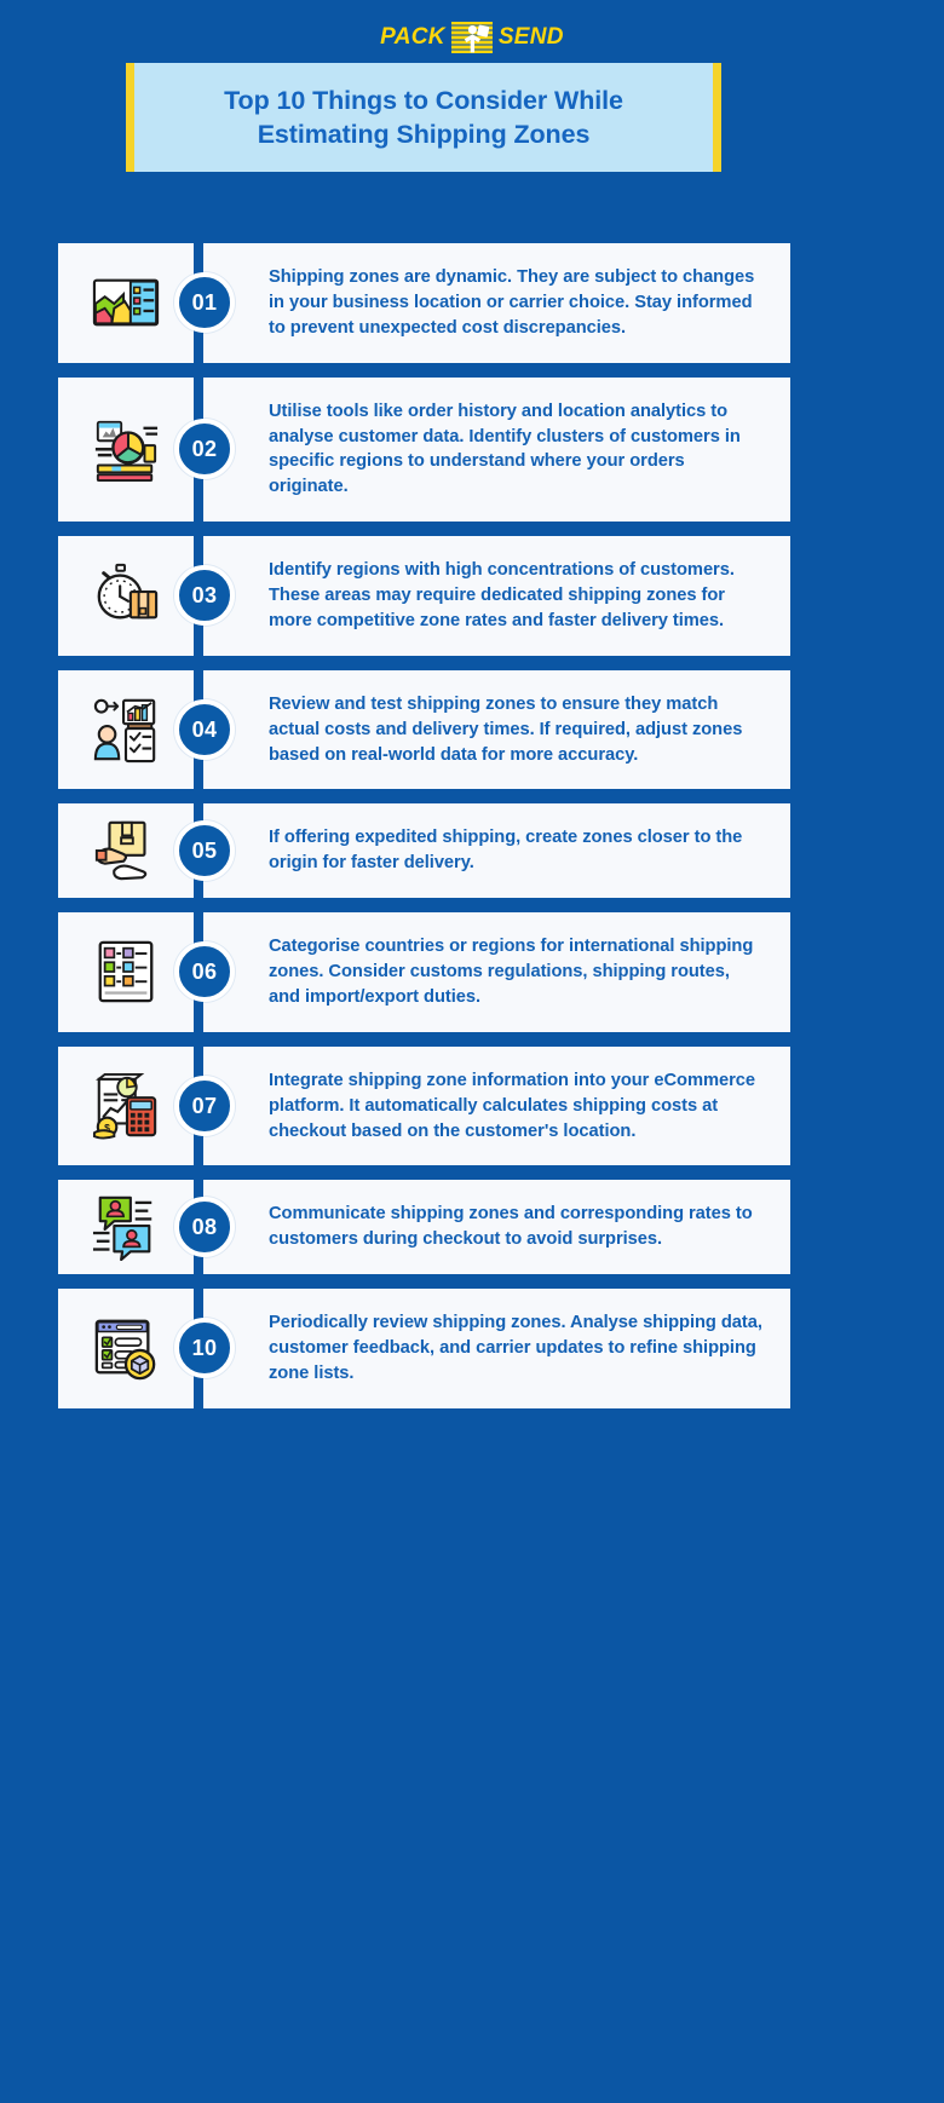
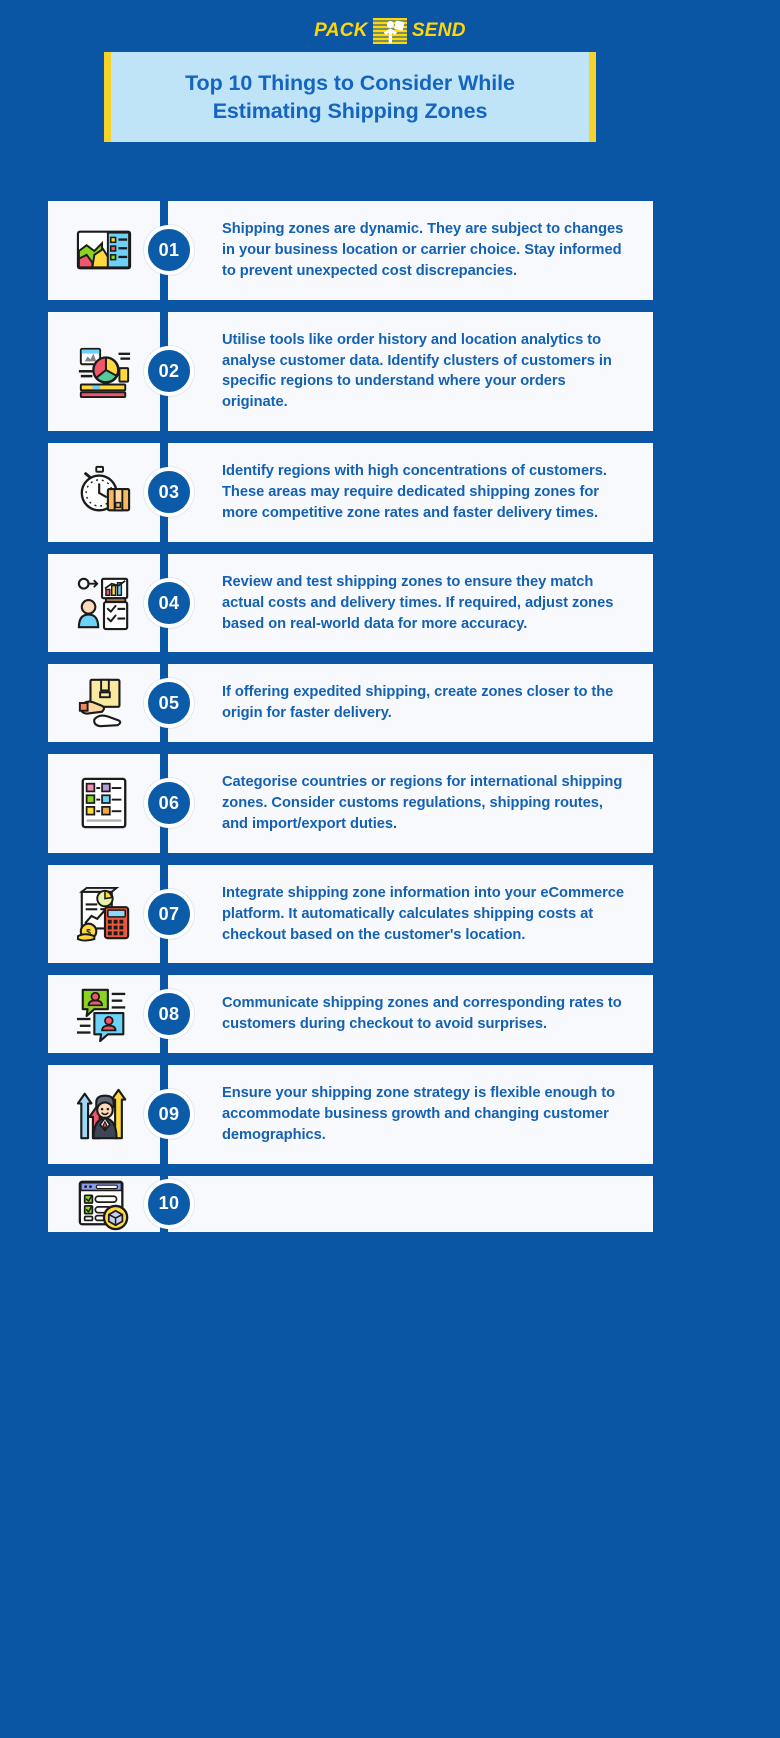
  PACK
  SEND
  Top 10 Things to Consider While Estimating Shipping Zones
  01
  Shipping zones are dynamic. They are subject to changes in your business location or carrier choice. Stay informed to prevent unexpected cost discrepancies.
  02
  Utilise tools like order history and location analytics to analyse customer data. Identify clusters of customers in specific regions to understand where your orders originate.
  03
  Identify regions with high concentrations of customers. These areas may require dedicated shipping zones for more competitive zone rates and faster delivery times.
  04
  Review and test shipping zones to ensure they match actual costs and delivery times. If required, adjust zones based on real-world data for more accuracy.
  05
  If offering expedited shipping, create zones closer to the origin for faster delivery.
  06
  Categorise countries or regions for international shipping zones. Consider customs regulations, shipping routes, and import/export duties.
  $
  07
  Integrate shipping zone information into your eCommerce platform. It automatically calculates shipping costs at checkout based on the customer's location.
  08
  Communicate shipping zones and corresponding rates to customers during checkout to avoid surprises.
+ 09
+ Ensure your shipping zone strategy is flexible enough to accommodate business growth and changing customer demographics.
  10
- Periodically review shipping zones. Analyse shipping data, customer feedback, and carrier updates to refine shipping zone lists.
